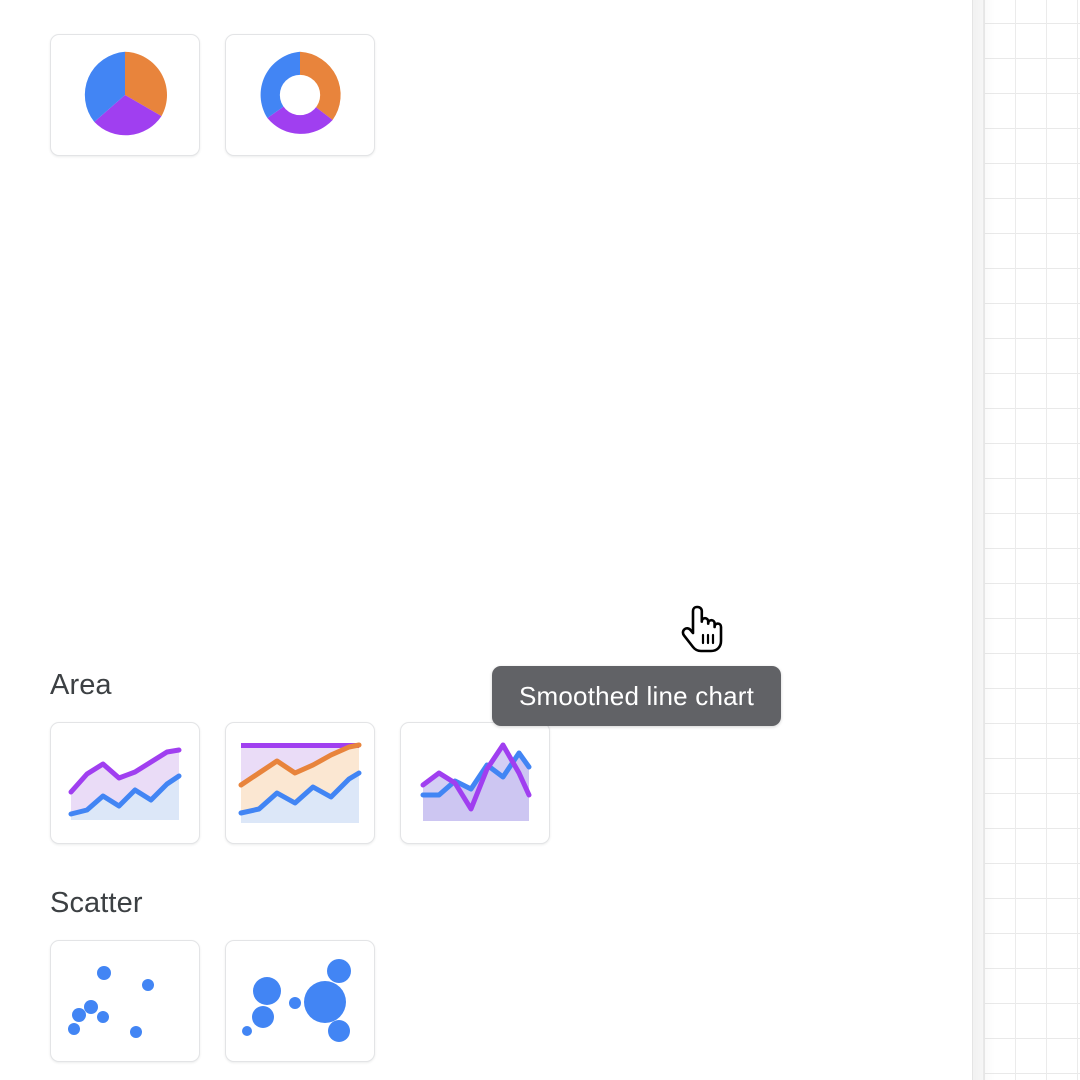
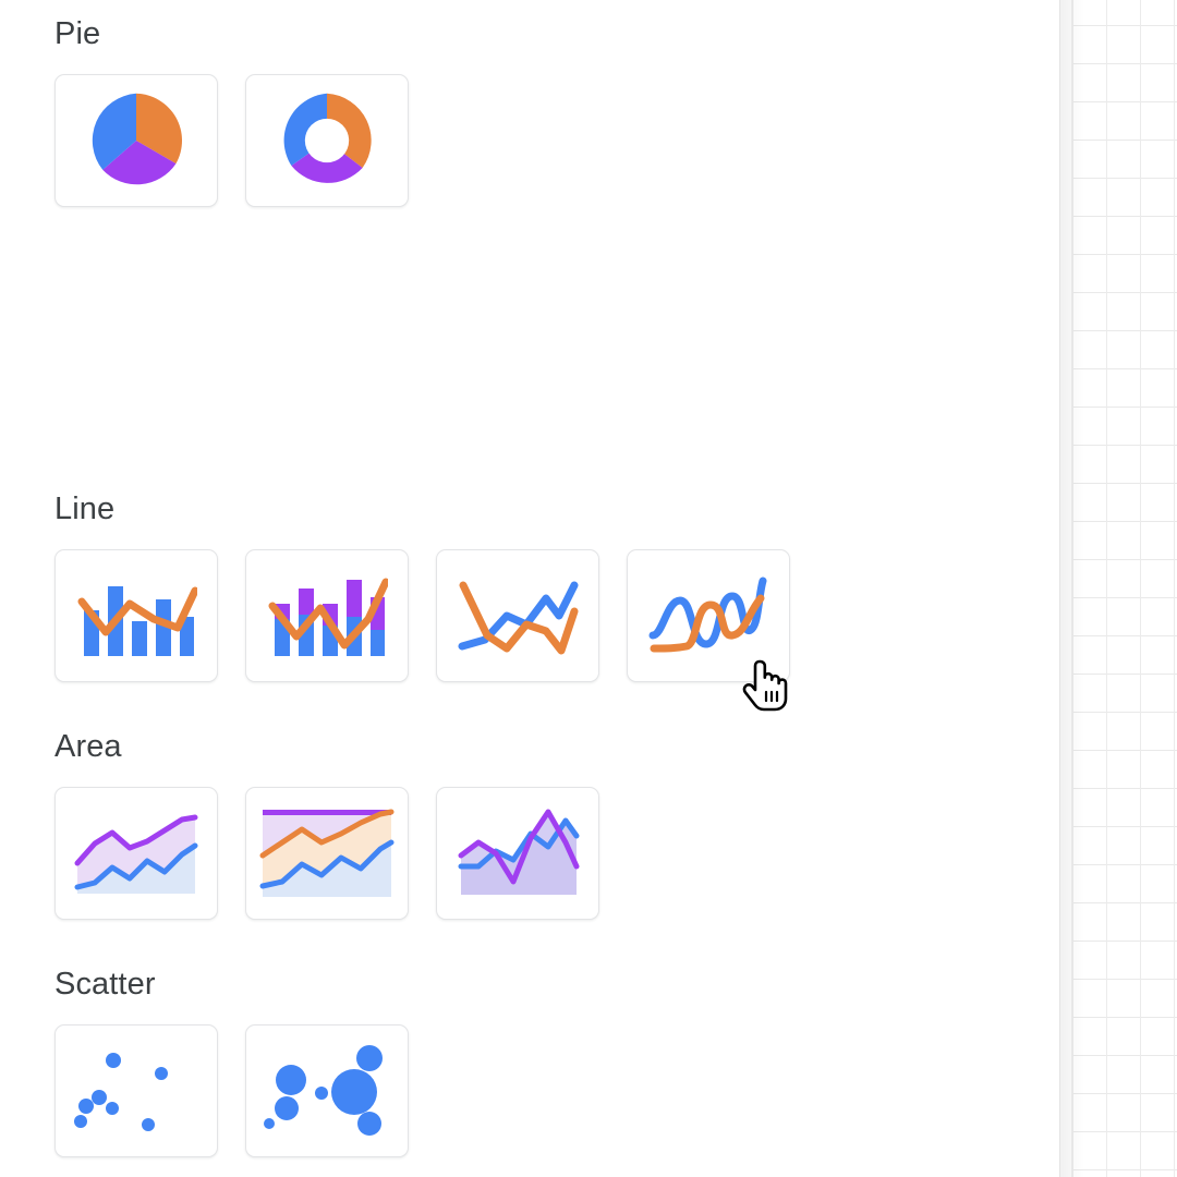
+ Pie
+ Line
  Area
  Scatter
- Smoothed line chart
